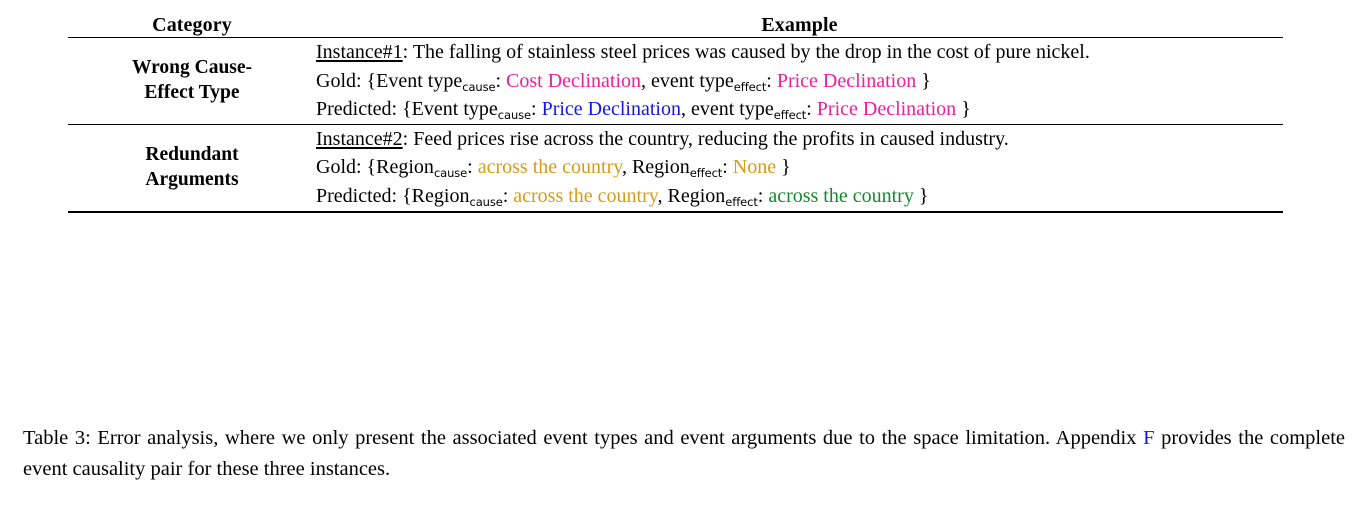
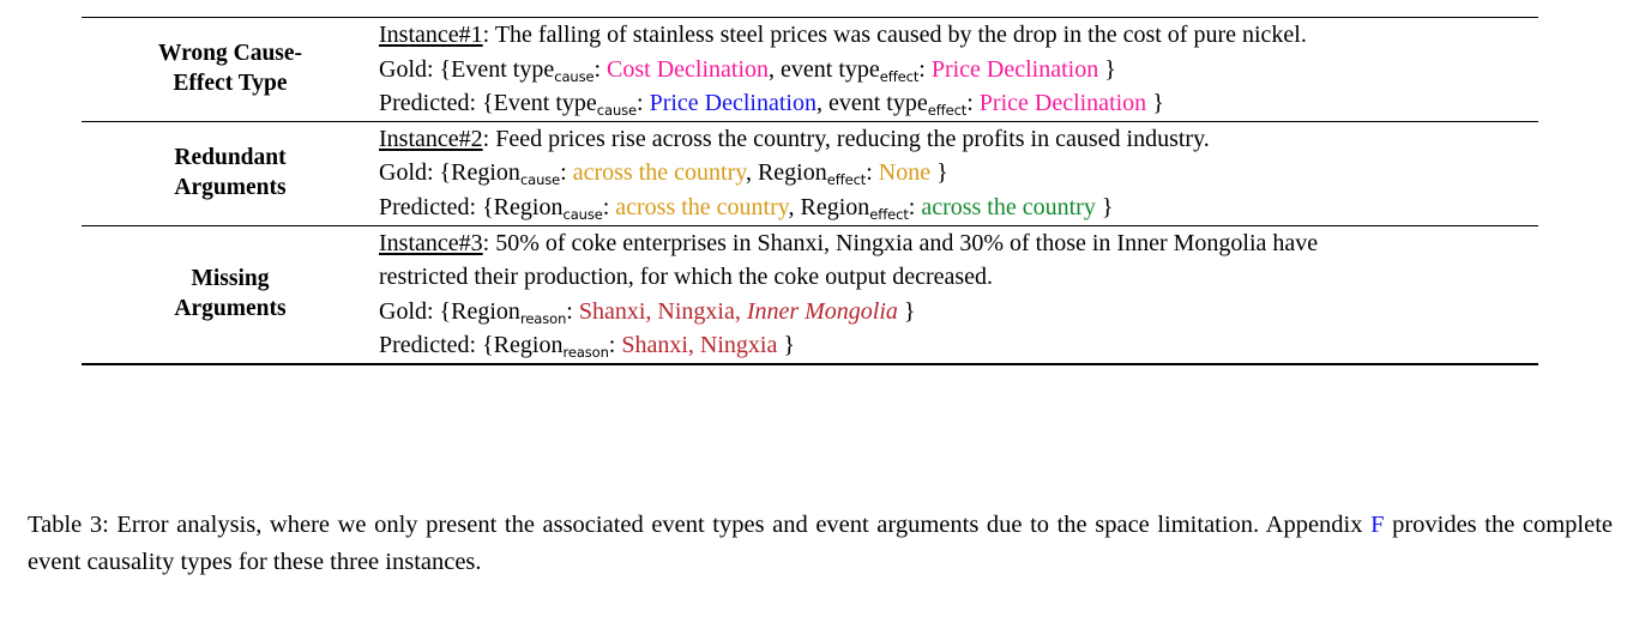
- Category	Example
  Wrong Cause- Effect Type	Instance#1: The falling of stainless steel prices was caused by the drop in the cost of pure nickel. Gold: {Event typecause: Cost Declination, event typeeffect: Price Declination } Predicted: {Event typecause: Price Declination, event typeeffect: Price Declination }
  Redundant Arguments	Instance#2: Feed prices rise across the country, reducing the profits in caused industry. Gold: {Regioncause: across the country, Regioneffect: None } Predicted: {Regioncause: across the country, Regioneffect: across the country }
+ Missing Arguments	Instance#3: 50% of coke enterprises in Shanxi, Ningxia and 30% of those in Inner Mongolia have restricted their production, for which the coke output decreased. Gold: {Regionreason: Shanxi, Ningxia, Inner Mongolia } Predicted: {Regionreason: Shanxi, Ningxia }
- Table 3: Error analysis, where we only present the associated event types and event arguments due to the space limitation. Appendix F provides the complete event causality pair for these three instances.
+ Table 3: Error analysis, where we only present the associated event types and event arguments due to the space limitation. Appendix F provides the complete event causality types for these three instances.
